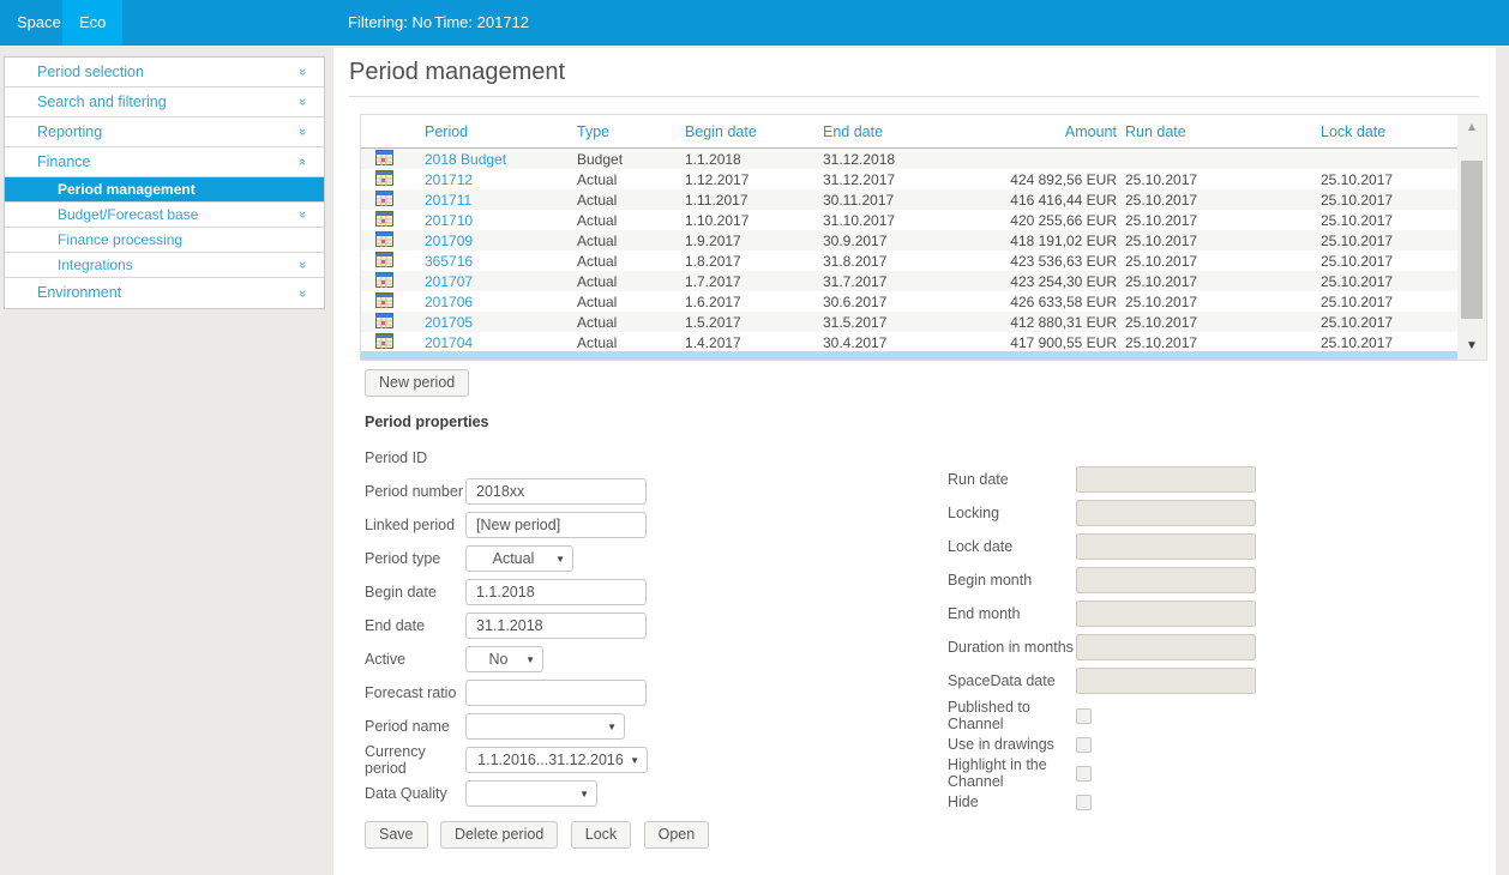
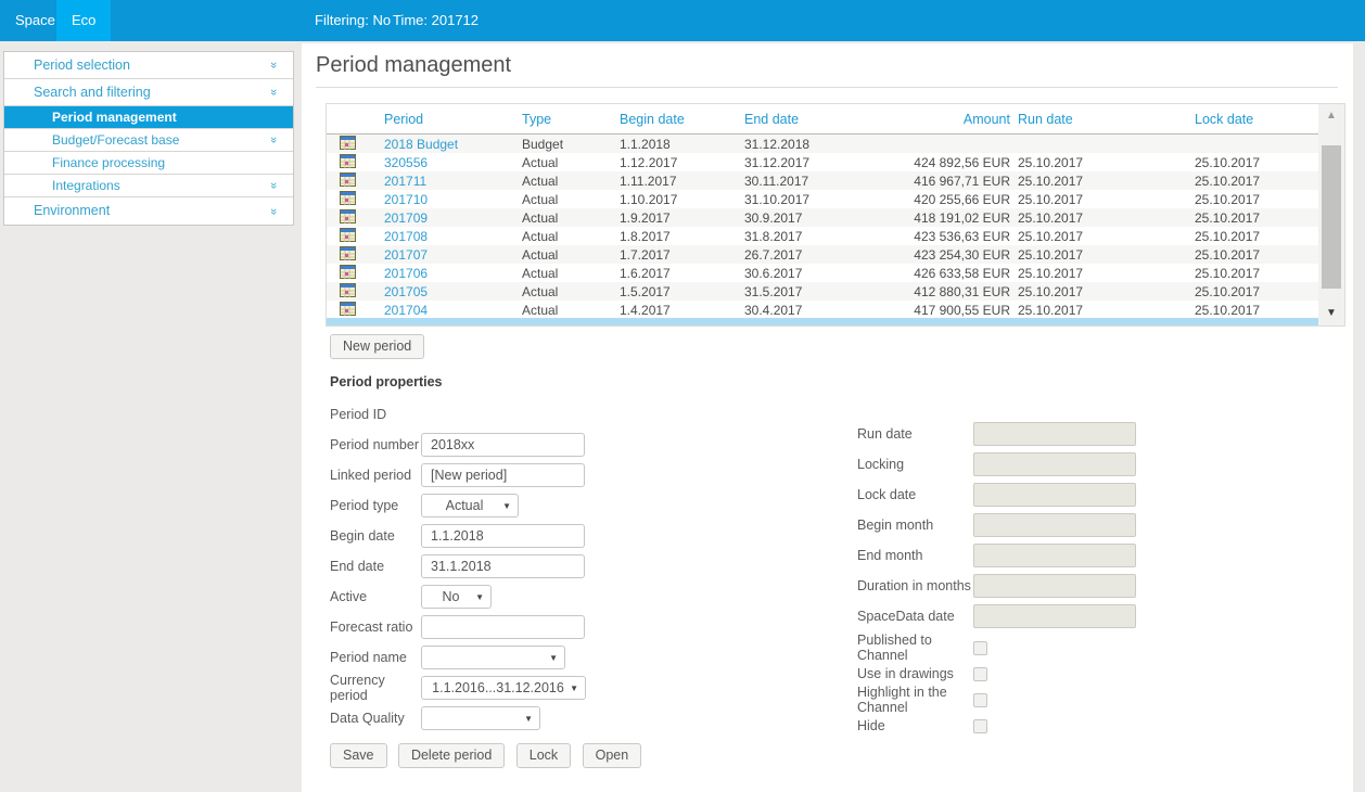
  Space
  Eco
  Filtering: No
  Time: 201712
  Period selection
  Search and filtering
- Reporting
- Finance
  Period management
  Budget/Forecast base
  Finance processing
  Integrations
  Environment
  Period management
  Period
  Type
  Begin date
  End date
  Amount
  Run date
  Lock date
  2018 Budget
  Budget
  1.1.2018
  31.12.2018
- 201712
+ 320556
  Actual
  1.12.2017
  31.12.2017
  424 892,56 EUR
  25.10.2017
  25.10.2017
  201711
  Actual
  1.11.2017
  30.11.2017
- 416 416,44 EUR
+ 416 967,71 EUR
  25.10.2017
  25.10.2017
  201710
  Actual
  1.10.2017
  31.10.2017
  420 255,66 EUR
  25.10.2017
  25.10.2017
  201709
  Actual
  1.9.2017
  30.9.2017
  418 191,02 EUR
  25.10.2017
  25.10.2017
- 365716
+ 201708
  Actual
  1.8.2017
  31.8.2017
  423 536,63 EUR
  25.10.2017
  25.10.2017
  201707
  Actual
  1.7.2017
- 31.7.2017
+ 26.7.2017
  423 254,30 EUR
  25.10.2017
  25.10.2017
  201706
  Actual
  1.6.2017
  30.6.2017
  426 633,58 EUR
  25.10.2017
  25.10.2017
  201705
  Actual
  1.5.2017
  31.5.2017
  412 880,31 EUR
  25.10.2017
  25.10.2017
  201704
  Actual
  1.4.2017
  30.4.2017
  417 900,55 EUR
  25.10.2017
  25.10.2017
  ▲
  ▼
  New period
  Period properties
  Period ID
  Period number
  2018xx
  Linked period
  [New period]
  Period type
  Actual
  ▼
  Begin date
  1.1.2018
  End date
  31.1.2018
  Active
  No
  ▼
  Forecast ratio
  Period name
  ▼
  Currency period
  1.1.2016...31.12.2016
  ▼
  Data Quality
  ▼
  Run date
  Locking
  Lock date
  Begin month
  End month
  Duration in months
  SpaceData date
  Published to Channel
  Use in drawings
  Highlight in the Channel
  Hide
  Save Delete period Lock Open
